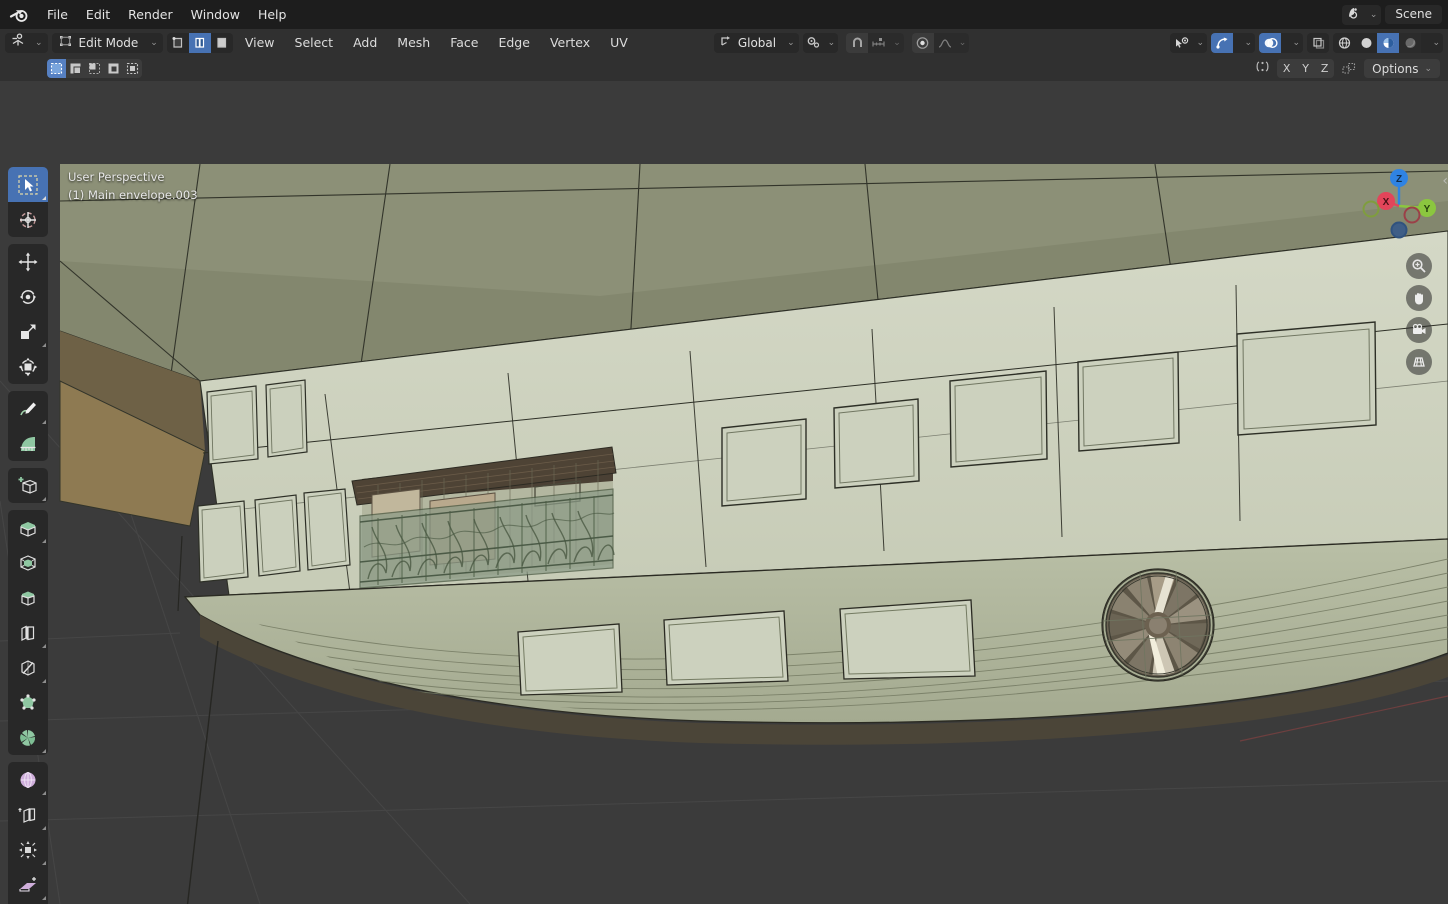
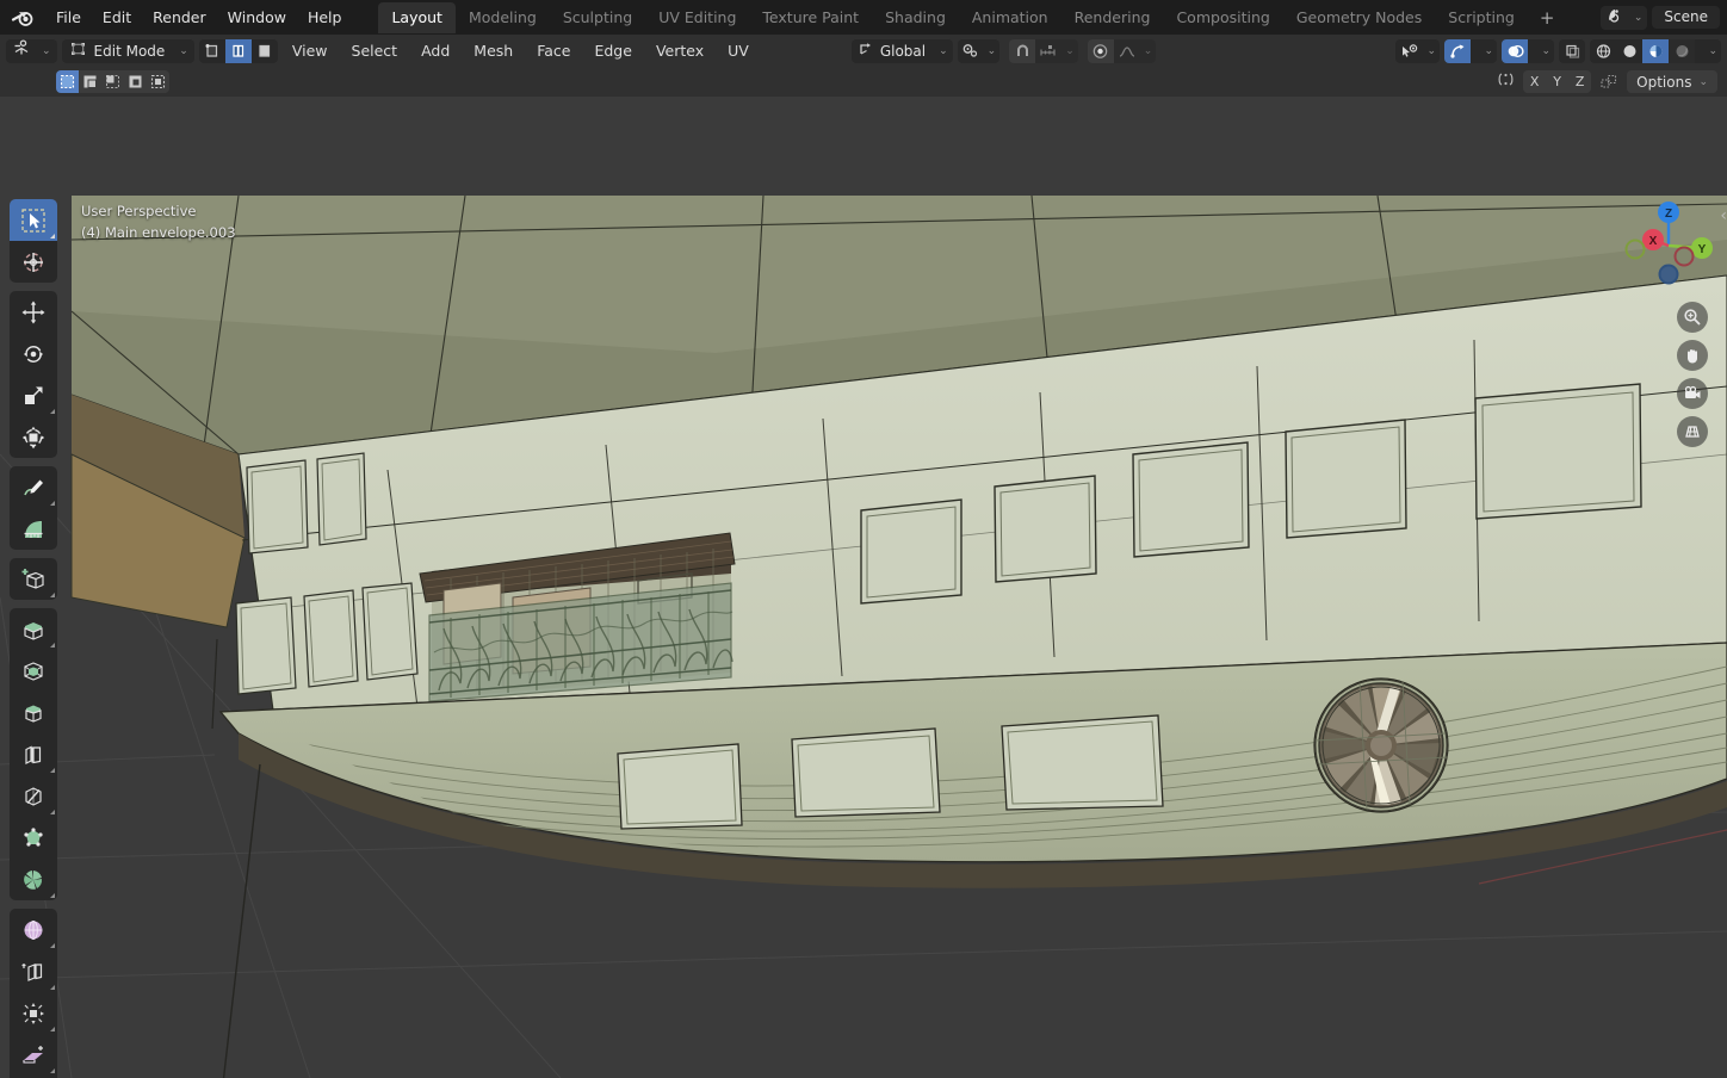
  File
  Edit
  Render
  Window
  Help
+ Layout
+ Modeling
+ Sculpting
+ UV Editing
+ Texture Paint
+ Shading
+ Animation
+ Rendering
+ Compositing
+ Geometry Nodes
+ Scripting
+ +
  ⌄
  Scene
  ⌄
  Edit Mode
  ⌄
  View
  Select
  Add
  Mesh
  Face
  Edge
  Vertex
  UV
  Global
  ⌄
  ⌄
  ⌄
  ⌄
  ⌄
  ⌄
  ⌄
  ⌄
  X
  Y
  Z
  Options
  ⌄
  User Perspective
- (1) Main envelope.003
+ (4) Main envelope.003
  Z
  X
  Y
  ‹
